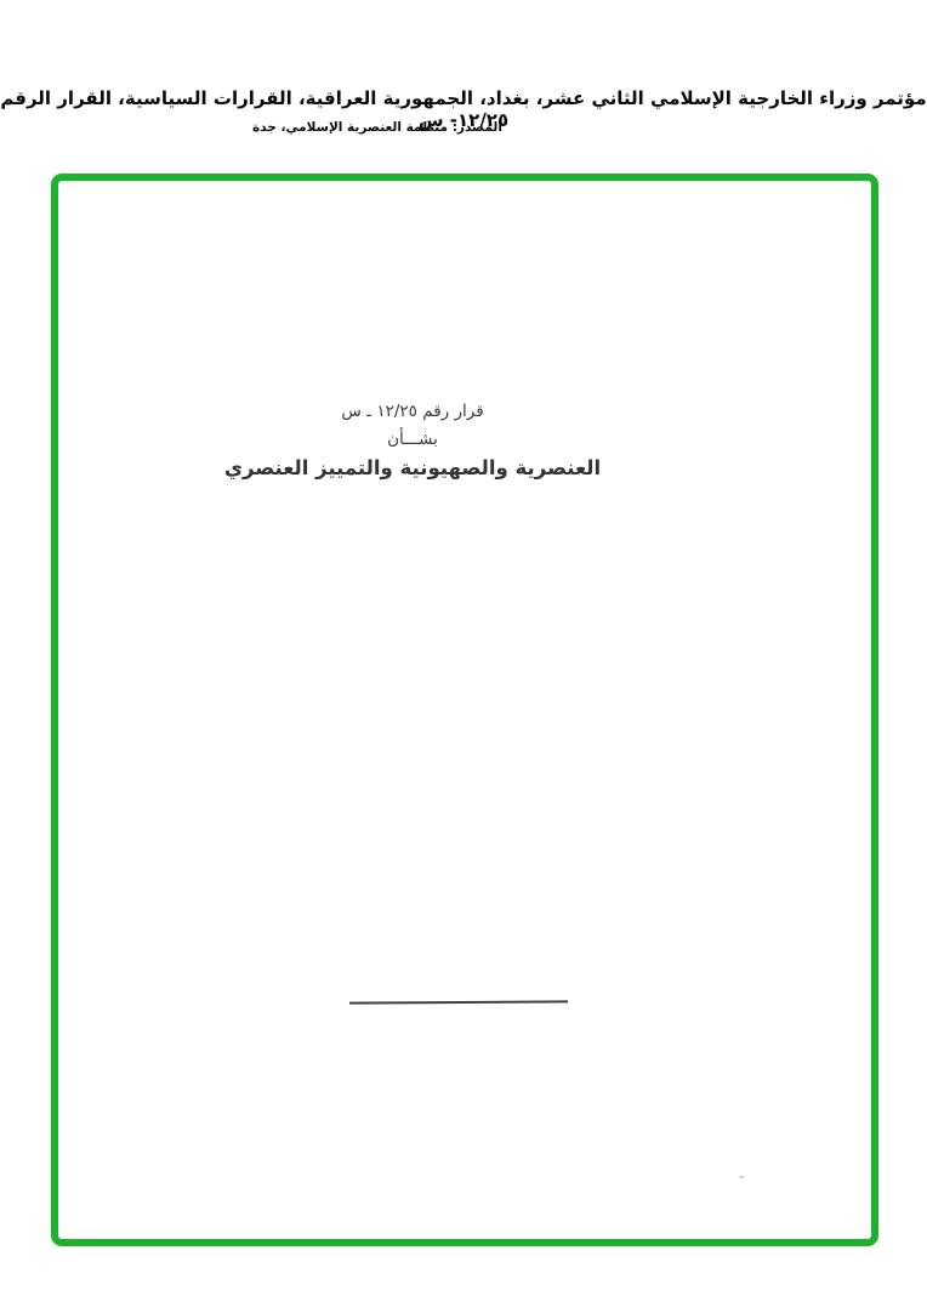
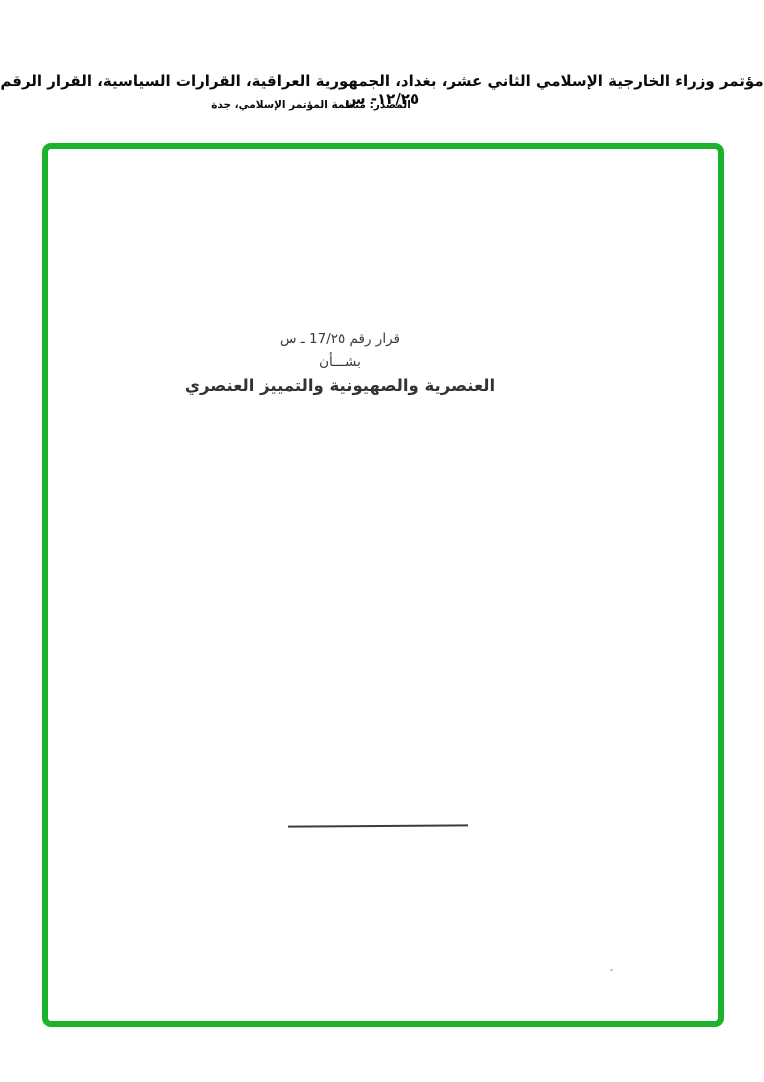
  مؤتمر وزراء الخارجية الإسلامي الثاني عشر، بغداد، الجمهورية العراقية، القرارات السياسية، القرار الرقم ١٢/٢٥- س
- المصدر: منظمة العنصرية الإسلامي، جدة
+ المصدر: منظمة المؤتمر الإسلامي، جدة
- قرار رقم ١٢/٢٥ ـ س
+ قرار رقم 17/٢٥ ـ س
  بشـــأن
  العنصرية والصهيونية والتمييز العنصري
